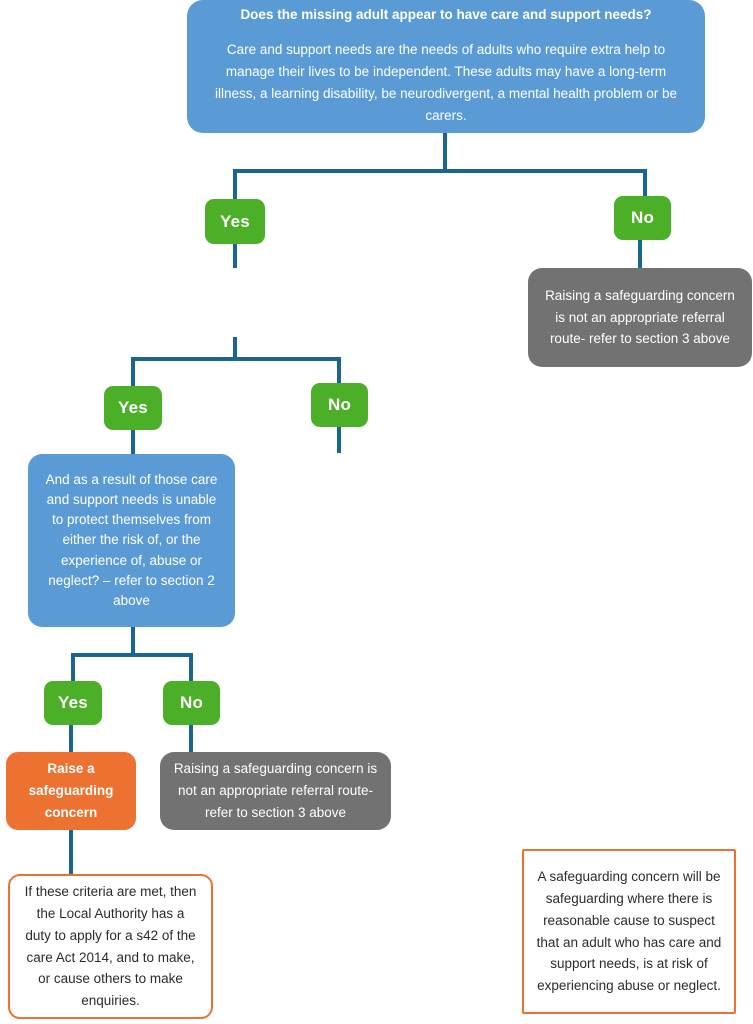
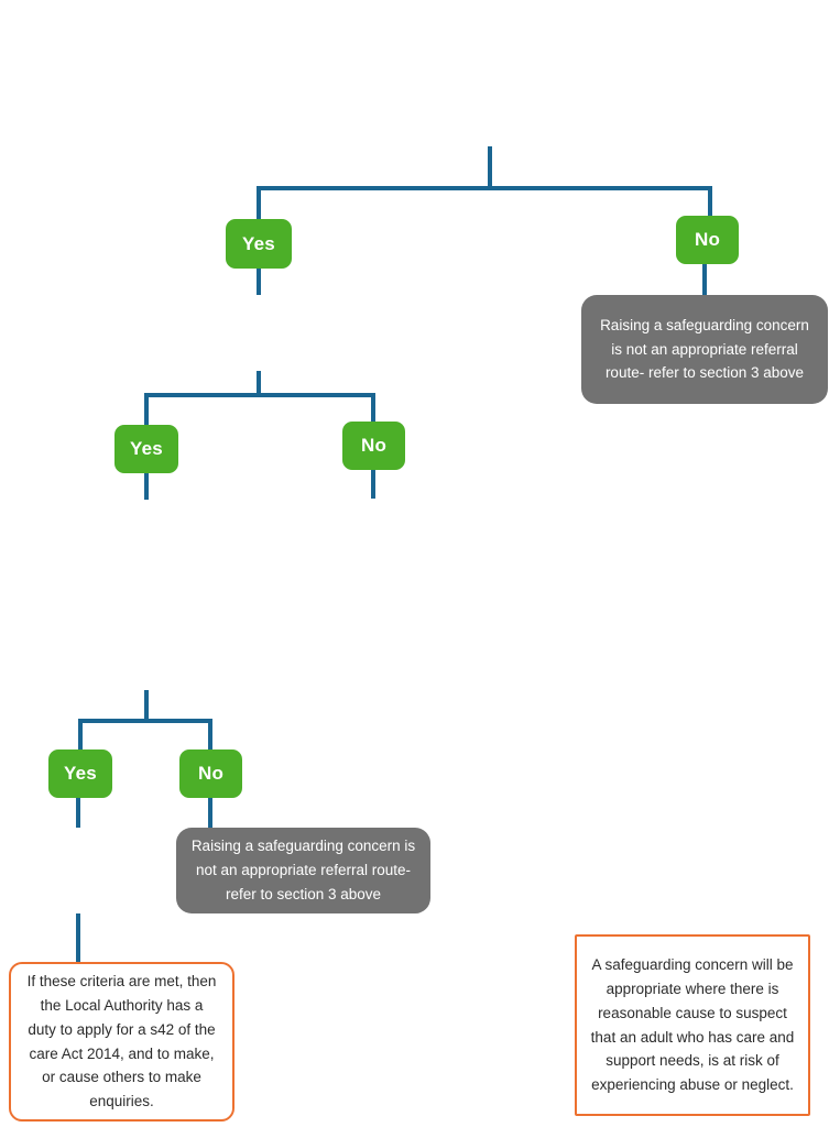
- Does the missing adult appear to have care and support needs?
- Care and support needs are the needs of adults who require extra help to manage their lives to be independent. These adults may have a long-term illness, a learning disability, be neurodivergent, a mental health problem or be carers.
  Yes
  No
  Raising a safeguarding concern is not an appropriate referral route- refer to section 3 above
  Yes
  No
- And as a result of those care and support needs is unable to protect themselves from either the risk of, or the experience of, abuse or neglect? – refer to section 2 above
  Yes
  No
  Raising a safeguarding concern is not an appropriate referral route- refer to section 3 above
- Raise a safeguarding concern
  If these criteria are met, then the Local Authority has a duty to apply for a s42 of the care Act 2014, and to make, or cause others to make enquiries.
- A safeguarding concern will be safeguarding where there is reasonable cause to suspect that an adult who has care and support needs, is at risk of experiencing abuse or neglect.
+ A safeguarding concern will be appropriate where there is reasonable cause to suspect that an adult who has care and support needs, is at risk of experiencing abuse or neglect.
